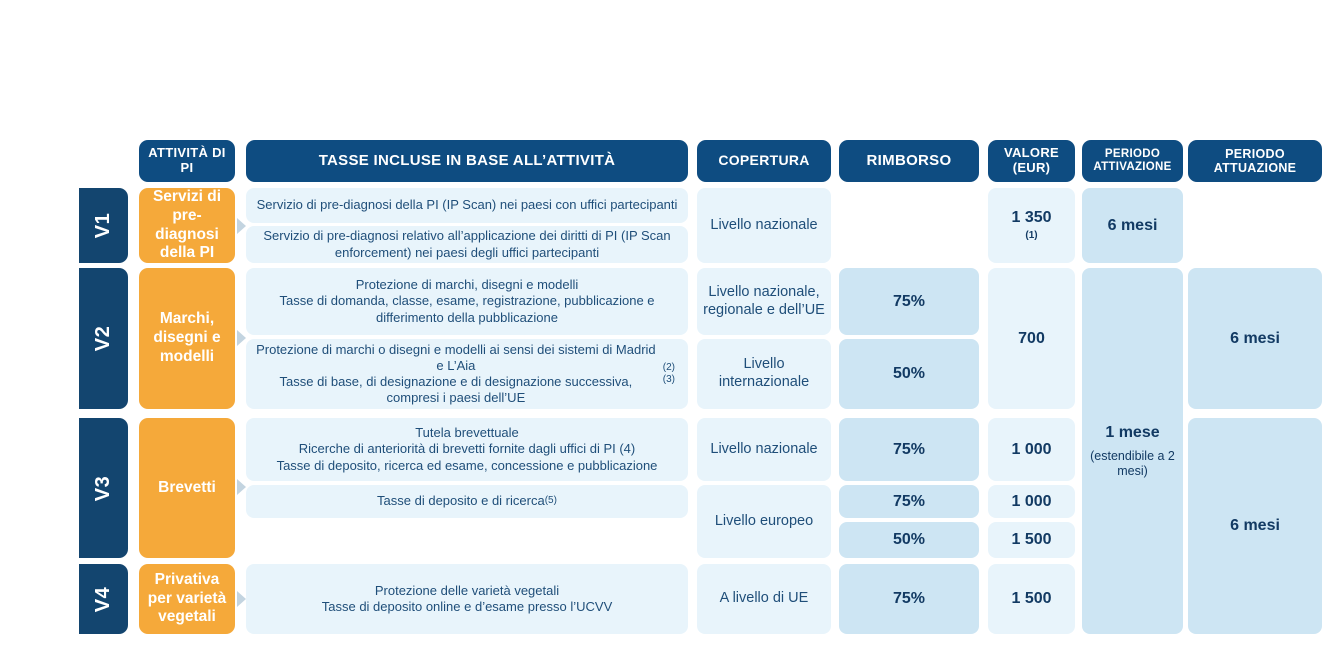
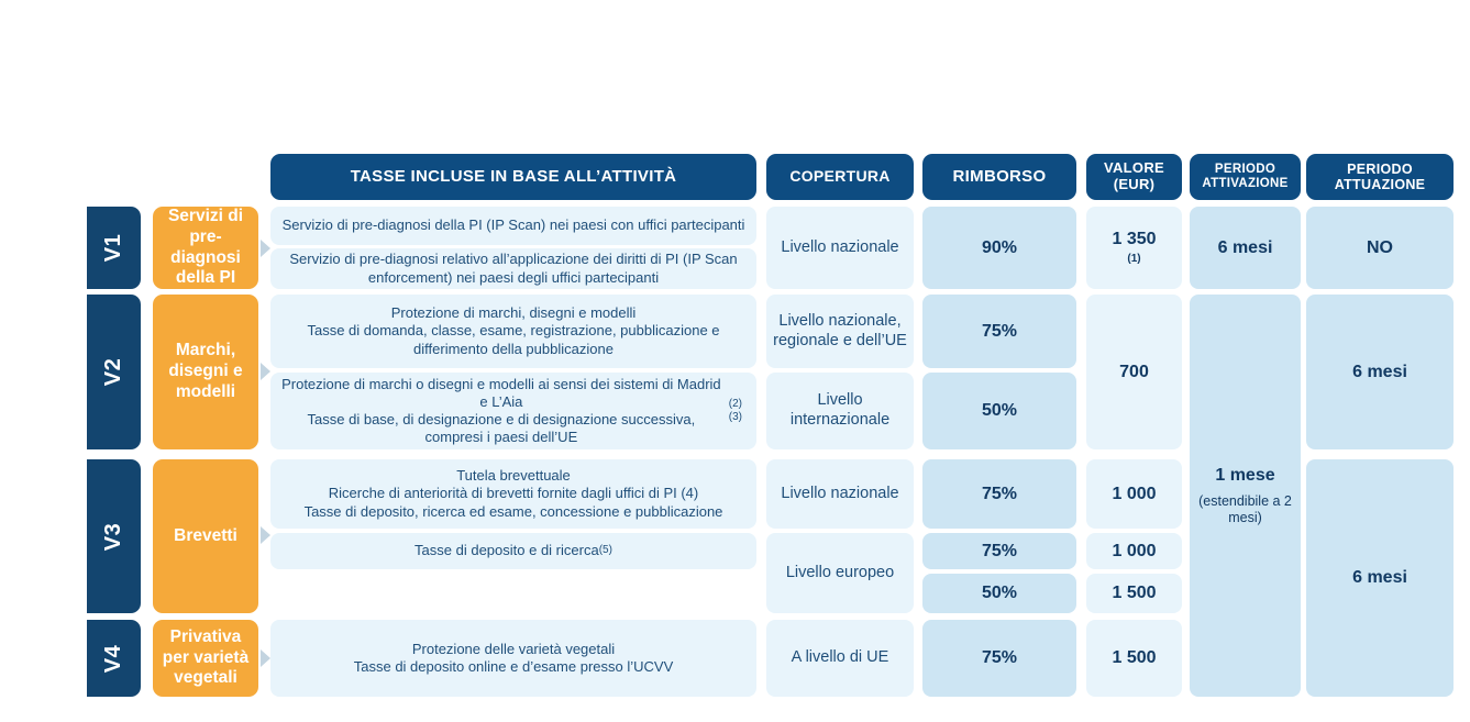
- ATTIVITÀ DI PI
  TASSE INCLUSE IN BASE ALL’ATTIVITÀ
  COPERTURA
  RIMBORSO
  VALORE (EUR)
  PERIODO ATTIVAZIONE
  PERIODO ATTUAZIONE
  Servizi di pre-diagnosi della PI
  Servizio di pre-diagnosi della PI (IP Scan) nei paesi con uffici partecipanti
  Servizio di pre-diagnosi relativo all’applicazione dei diritti di PI (IP Scan enforcement) nei paesi degli uffici partecipanti
  Livello nazionale
+ 90%
  1 350
  (1)
  6 mesi
+ NO
  Marchi, disegni e modelli
  Protezione di marchi, disegni e modelli
  Tasse di domanda, classe, esame, registrazione, pubblicazione e differimento della pubblicazione
  Protezione di marchi o disegni e modelli ai sensi dei sistemi di Madrid e L’Aia
  Tasse di base, di designazione e di designazione successiva, compresi i paesi dell’UE
  (2) (3)
  Livello nazionale, regionale e dell’UE
  Livello internazionale
  75%
  50%
  700
  1 mese
  (estendibile a 2 mesi)
  6 mesi
  Brevetti
  Tutela brevettuale
  Ricerche di anteriorità di brevetti fornite dagli uffici di PI (4)
  Tasse di deposito, ricerca ed esame, concessione e pubblicazione
  Tasse di deposito e di ricerca
  (5)
  Livello nazionale
  Livello europeo
  75%
  75%
  50%
  1 000
  1 000
  1 500
  6 mesi
  Privativa per varietà vegetali
  Protezione delle varietà vegetali
  Tasse di deposito online e d’esame presso l’UCVV
  A livello di UE
  75%
  1 500
